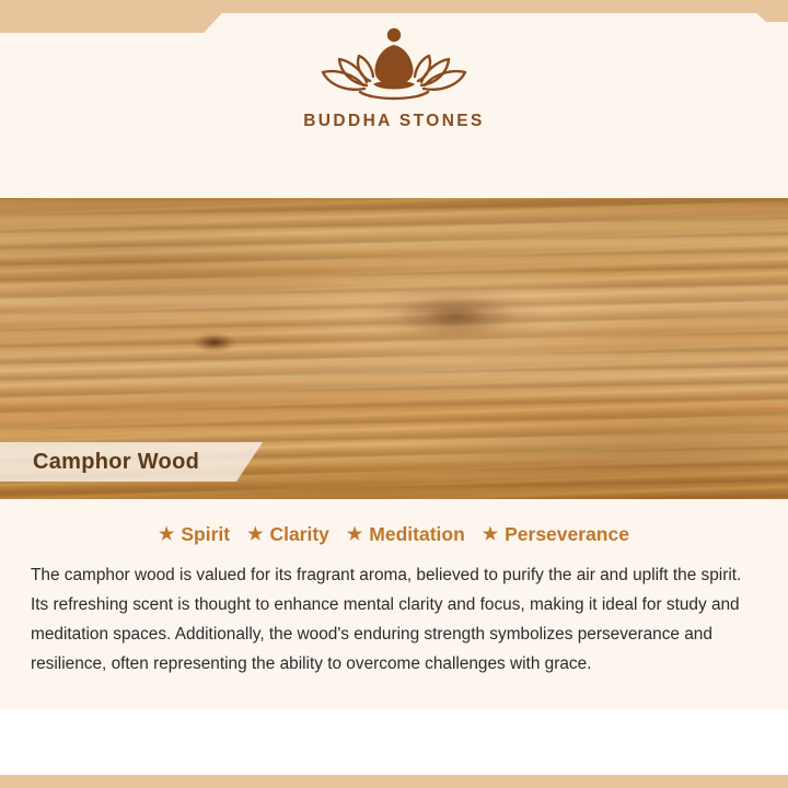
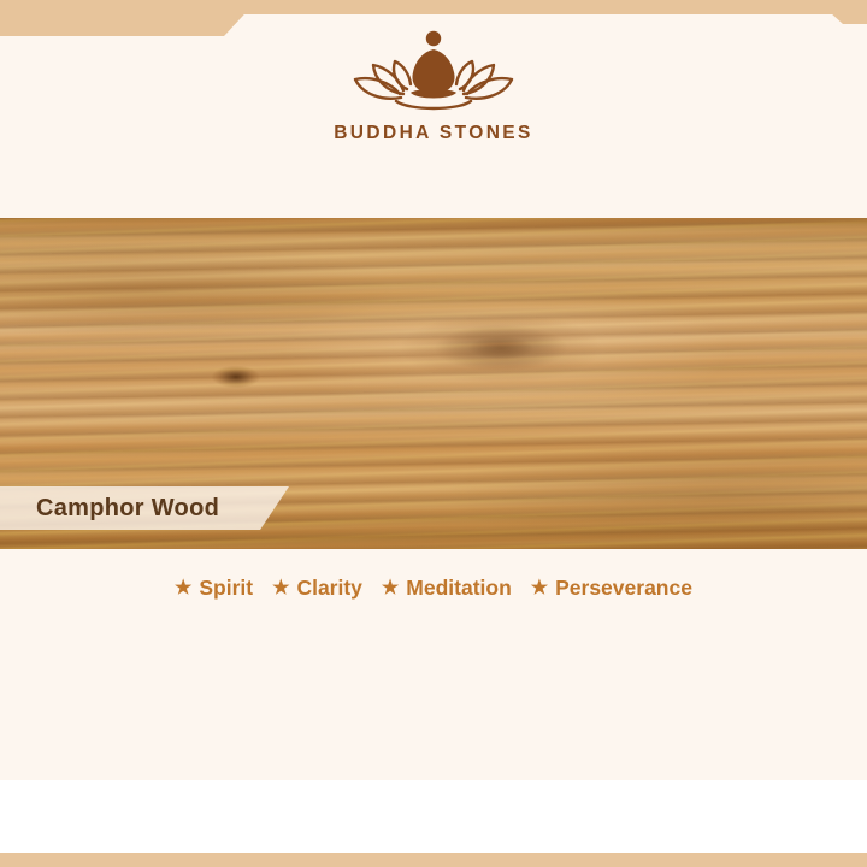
  BUDDHA STONES
  Camphor Wood
  ★
  Spirit
  ★
  Clarity
  ★
  Meditation
  ★
  Perseverance
- The camphor wood is valued for its fragrant aroma, believed to purify the air and uplift the spirit. Its refreshing scent is thought to enhance mental clarity and focus, making it ideal for study and meditation spaces. Additionally, the wood's enduring strength symbolizes perseverance and resilience, often representing the ability to overcome challenges with grace.
